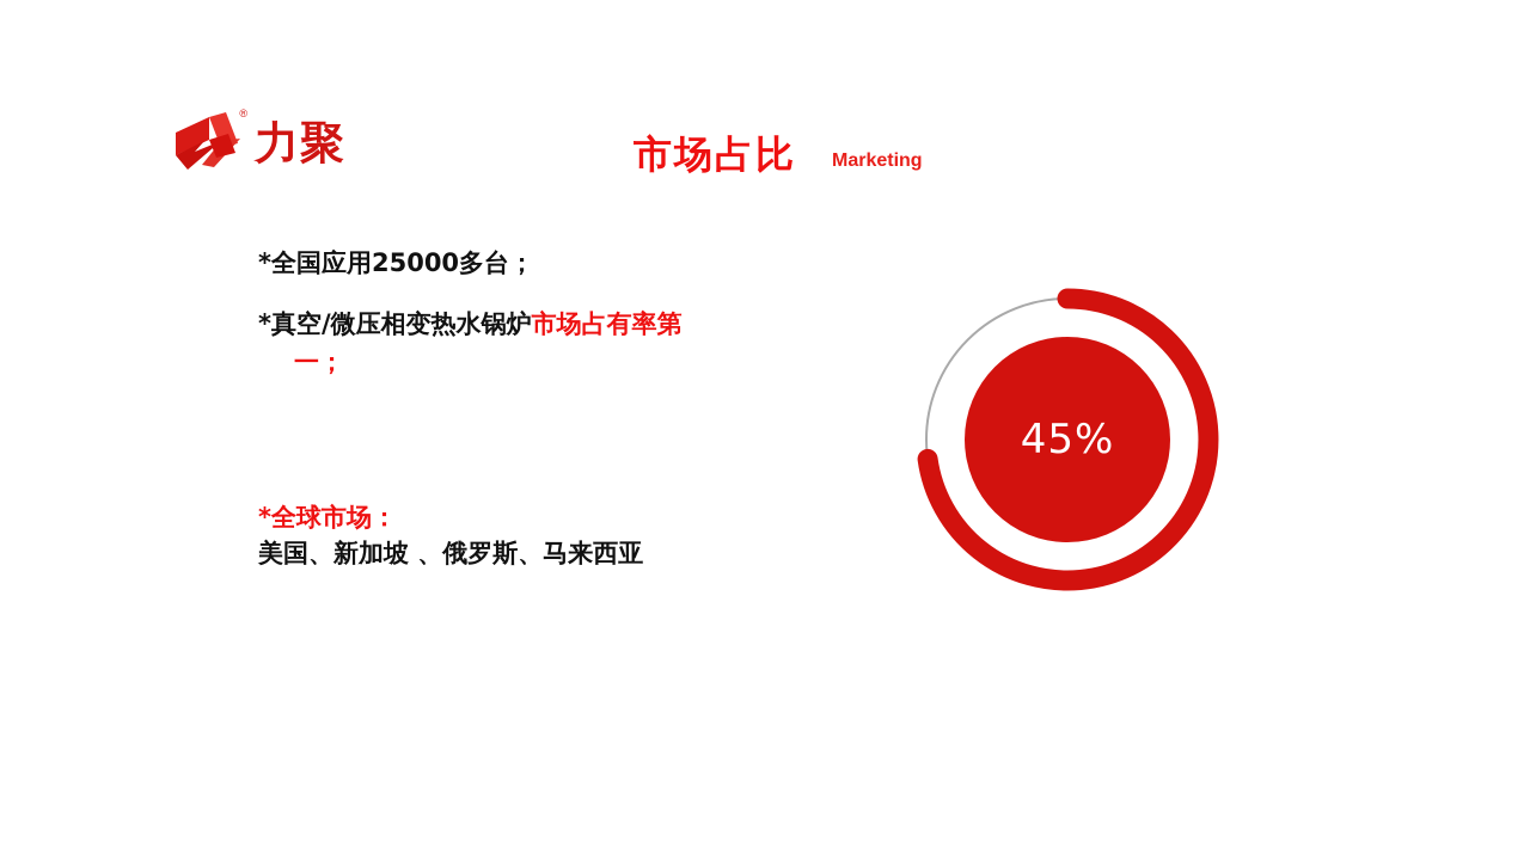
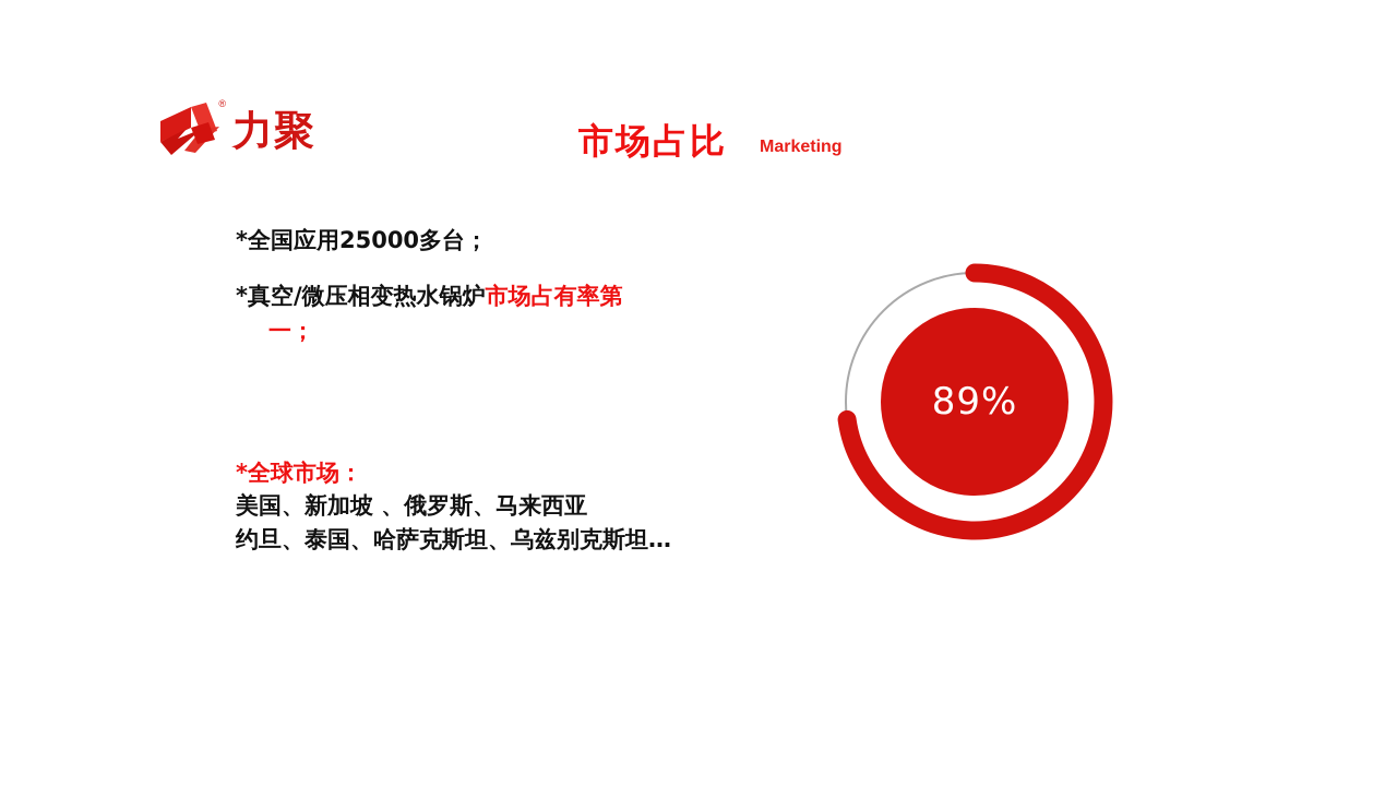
  ®
  力聚
  市场占比
  Marketing
  *全国应用25000多台；
  *真空/微压相变热水锅炉市场占有率第
  一；
  *全球市场：
  美国、新加坡 、俄罗斯、马来西亚
+ 约旦、泰国、哈萨克斯坦、乌兹别克斯坦…
- 45%
+ 89%
